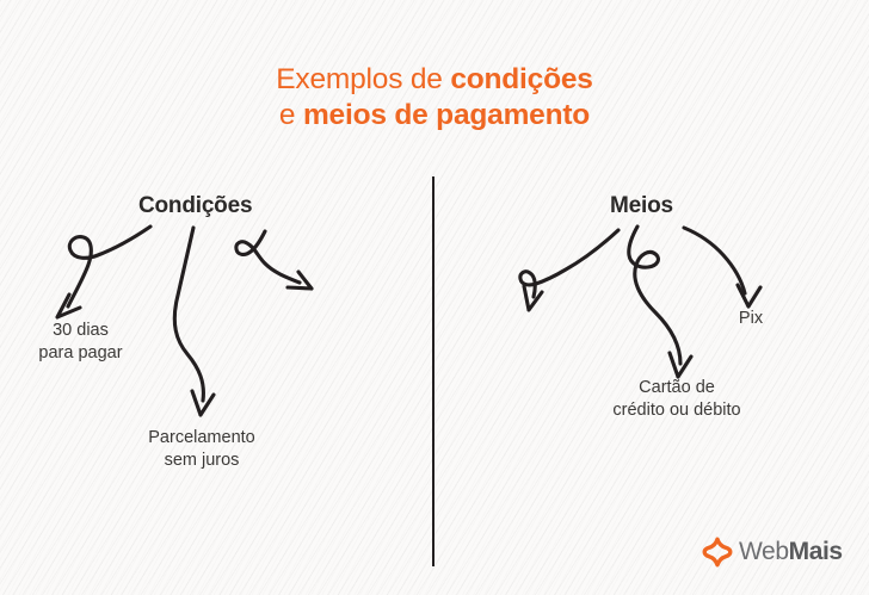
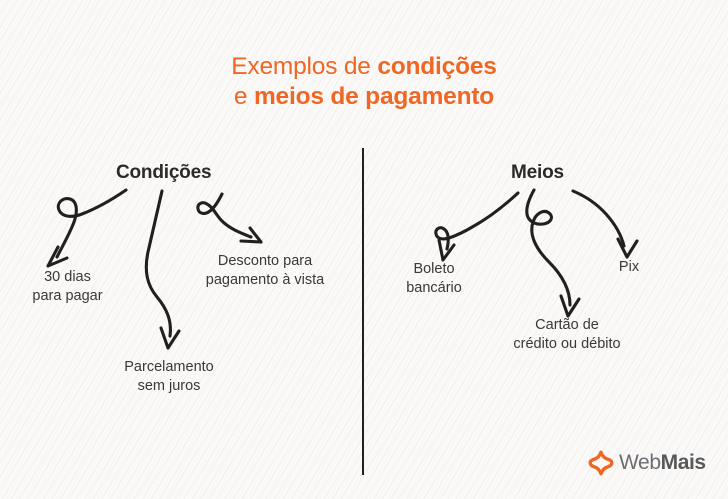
  Exemplos de condições
  e meios de pagamento
  Condições
  Meios
  30 dias
  para pagar
  Parcelamento
  sem juros
+ Desconto para
+ pagamento à vista
+ Boleto
+ bancário
  Cartão de
  crédito ou débito
  Pix
  WebMais
